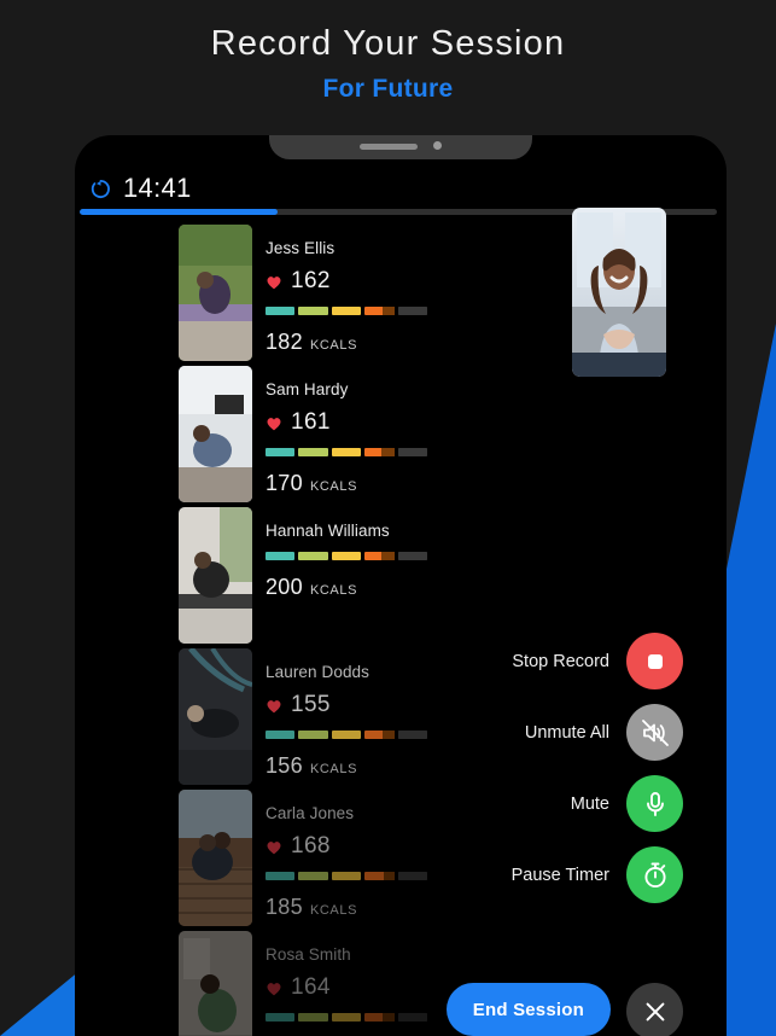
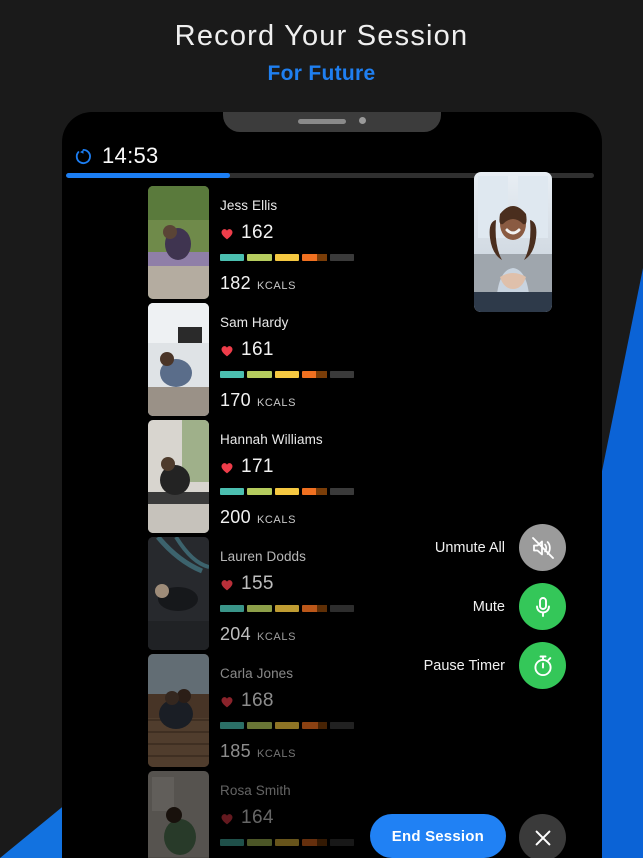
  Record Your Session
  For Future
- 14:41
+ 14:53
  Jess Ellis
  162
  182
  KCALS
  Sam Hardy
  161
  170
  KCALS
  Hannah Williams
+ 171
  200
  KCALS
  Lauren Dodds
  155
- 156
+ 204
  KCALS
  Carla Jones
  168
  185
  KCALS
  Rosa Smith
  164
- Stop Record
  Unmute All
  Mute
  Pause Timer
  End Session
